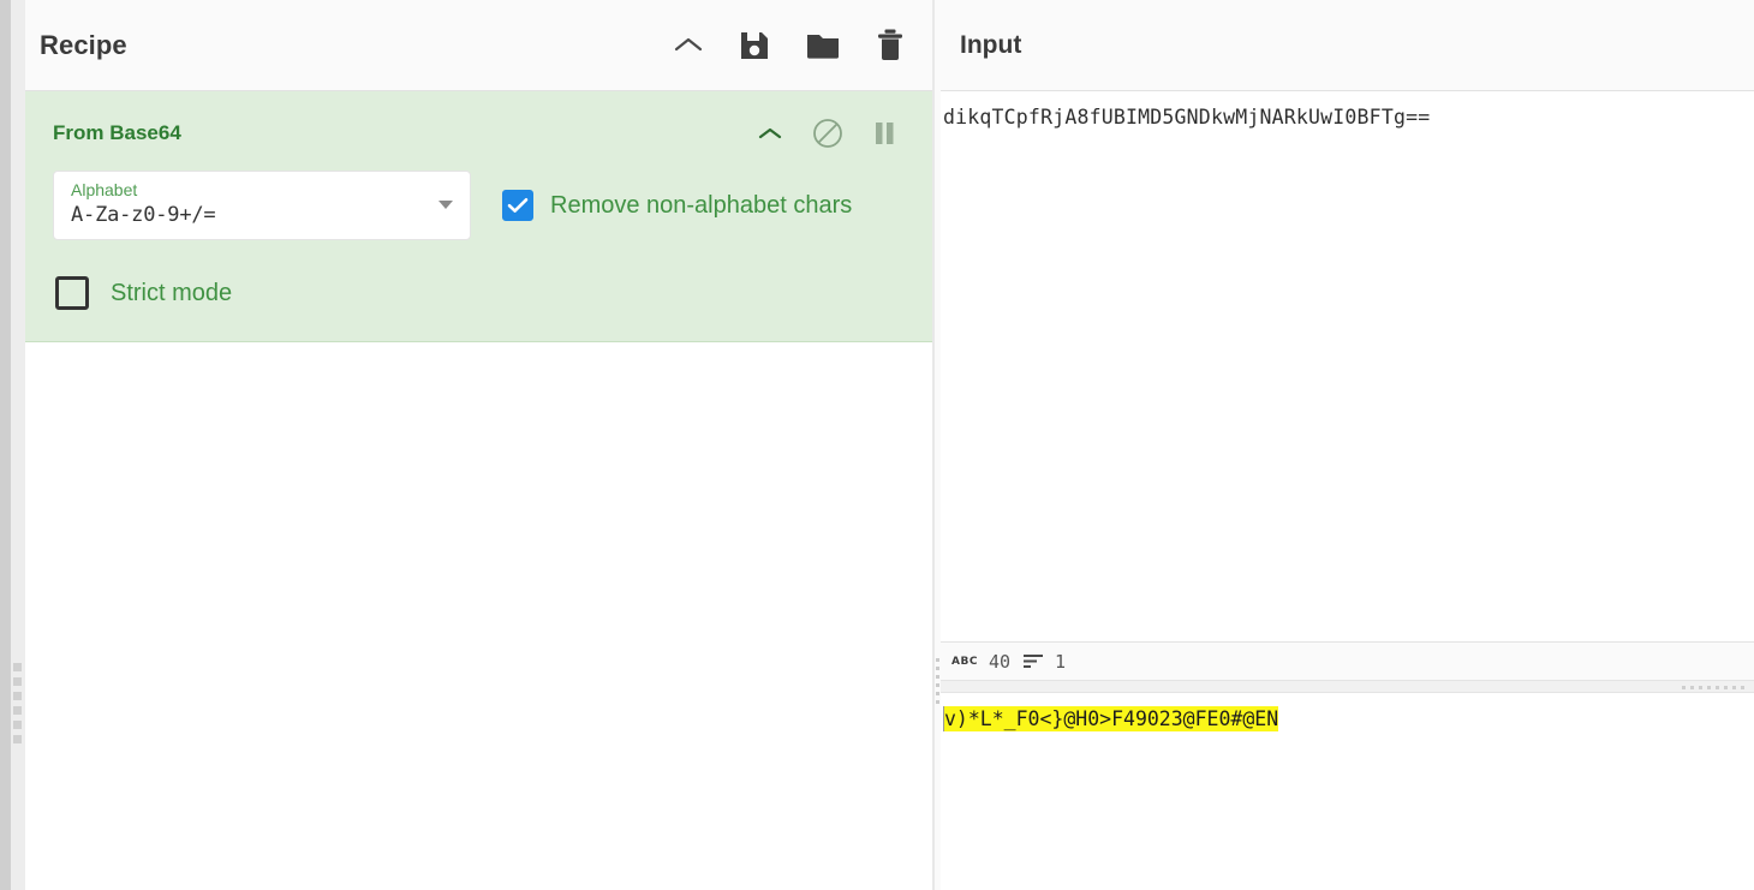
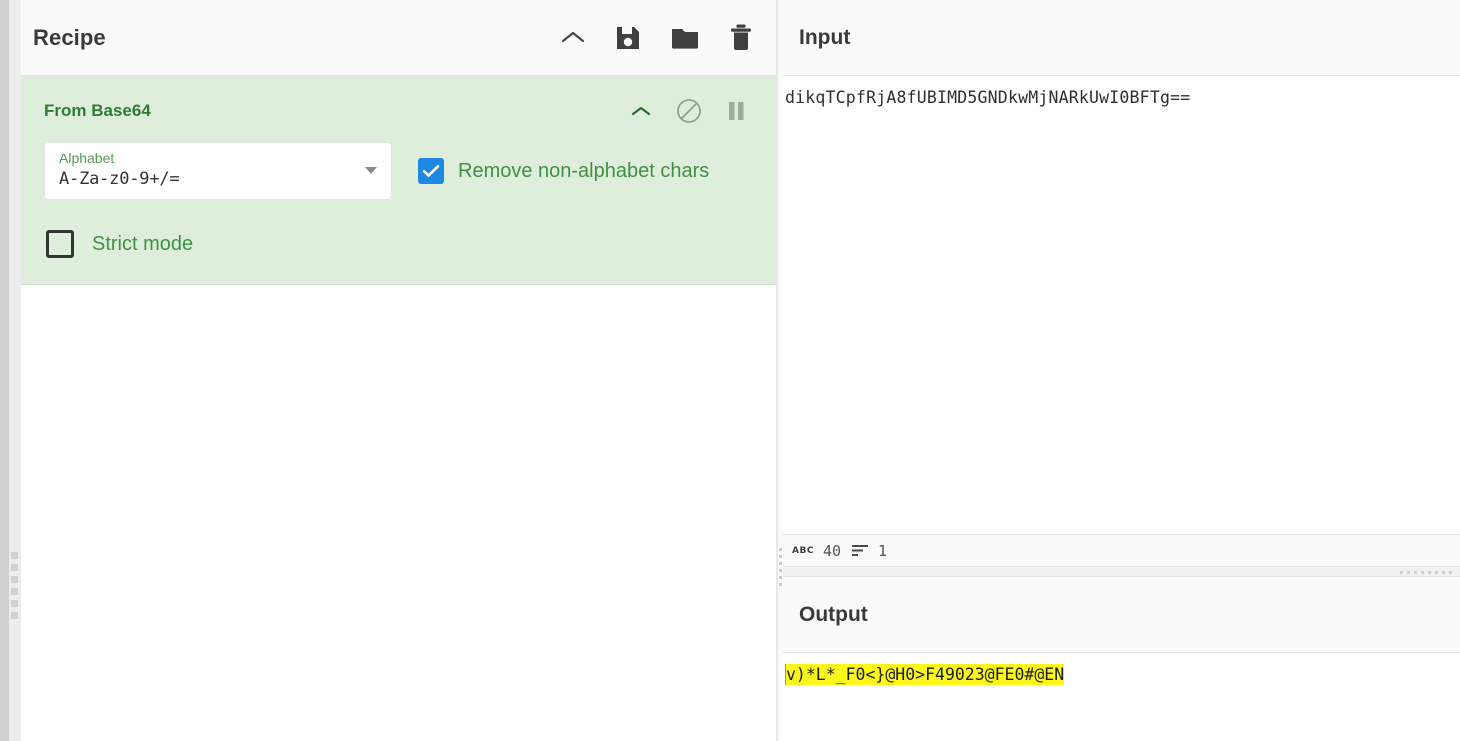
  Recipe
  From Base64
  Alphabet
  A-Za-z0-9+/=
  Remove non-alphabet chars
  Strict mode
  Input
  dikqTCpfRjA8fUBIMD5GNDkwMjNARkUwI0BFTg==
  ABC
  40
  1
+ Output
  v)*L*_F0<}@H0>F49023@FE0#@EN
